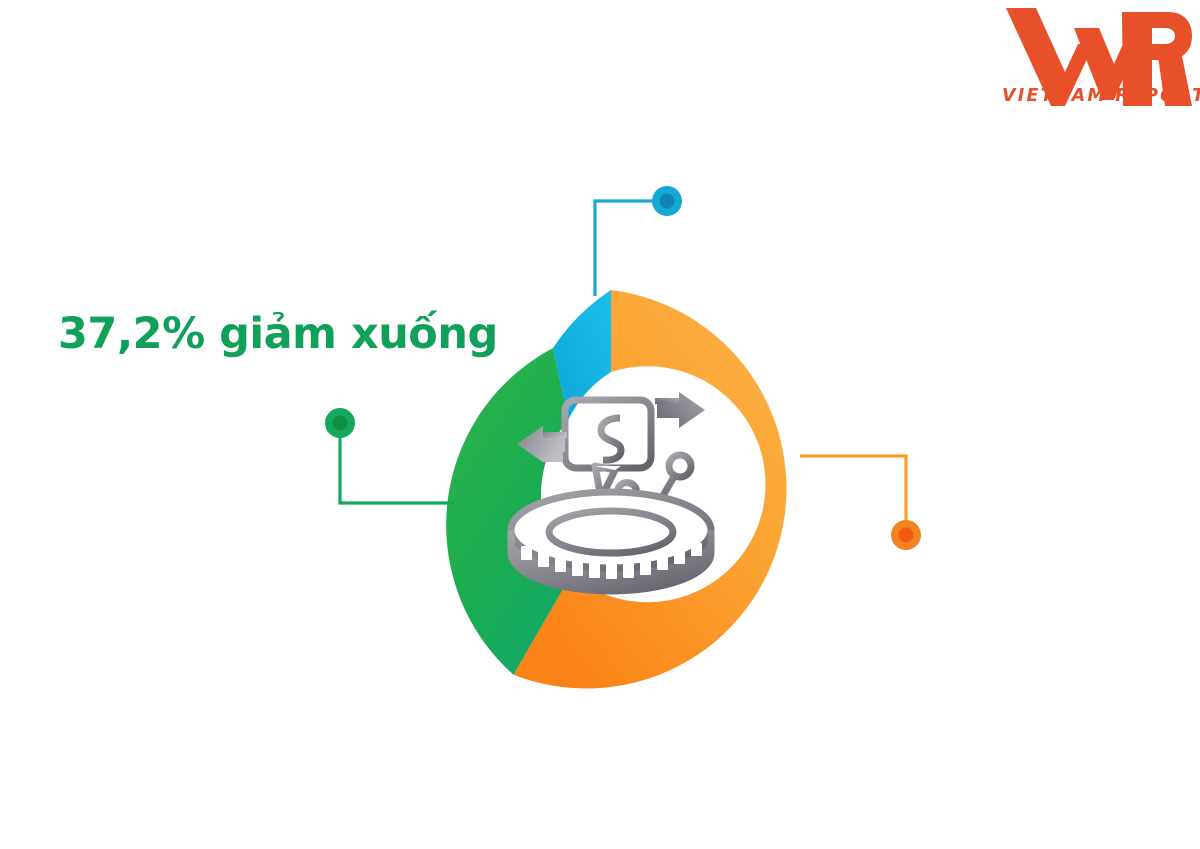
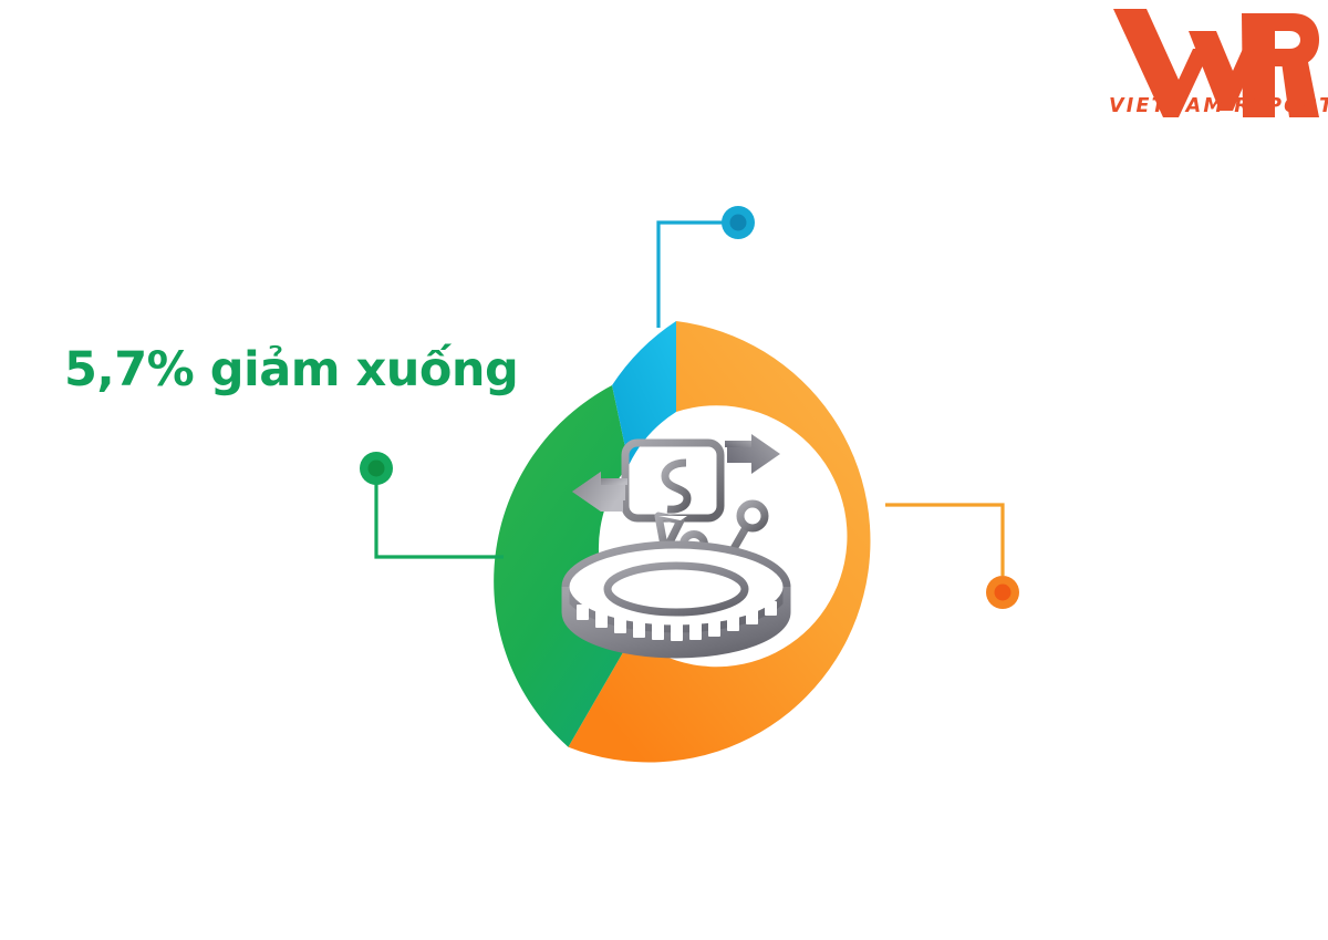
  VIETNAM REPOR
- 37,2% giảm xuống
+ 5,7% giảm xuống
